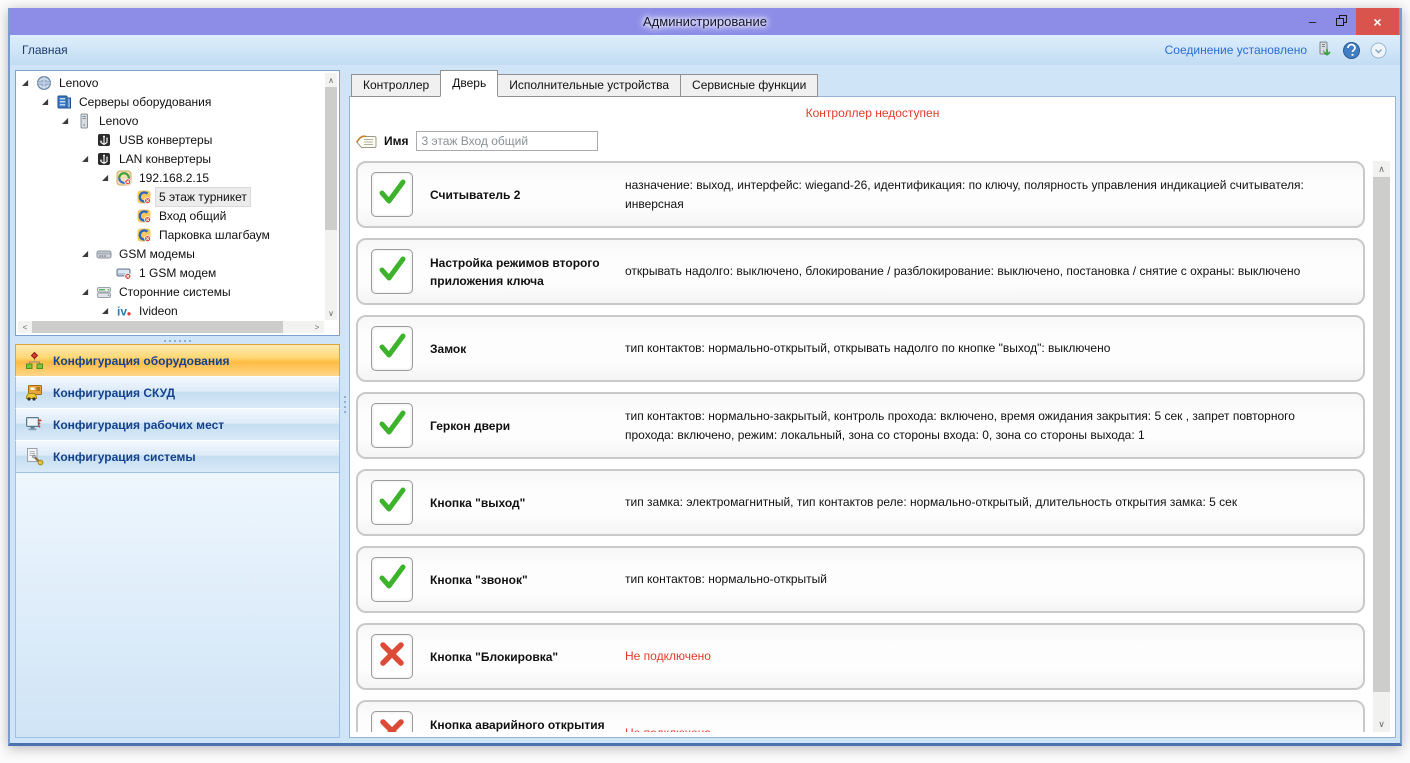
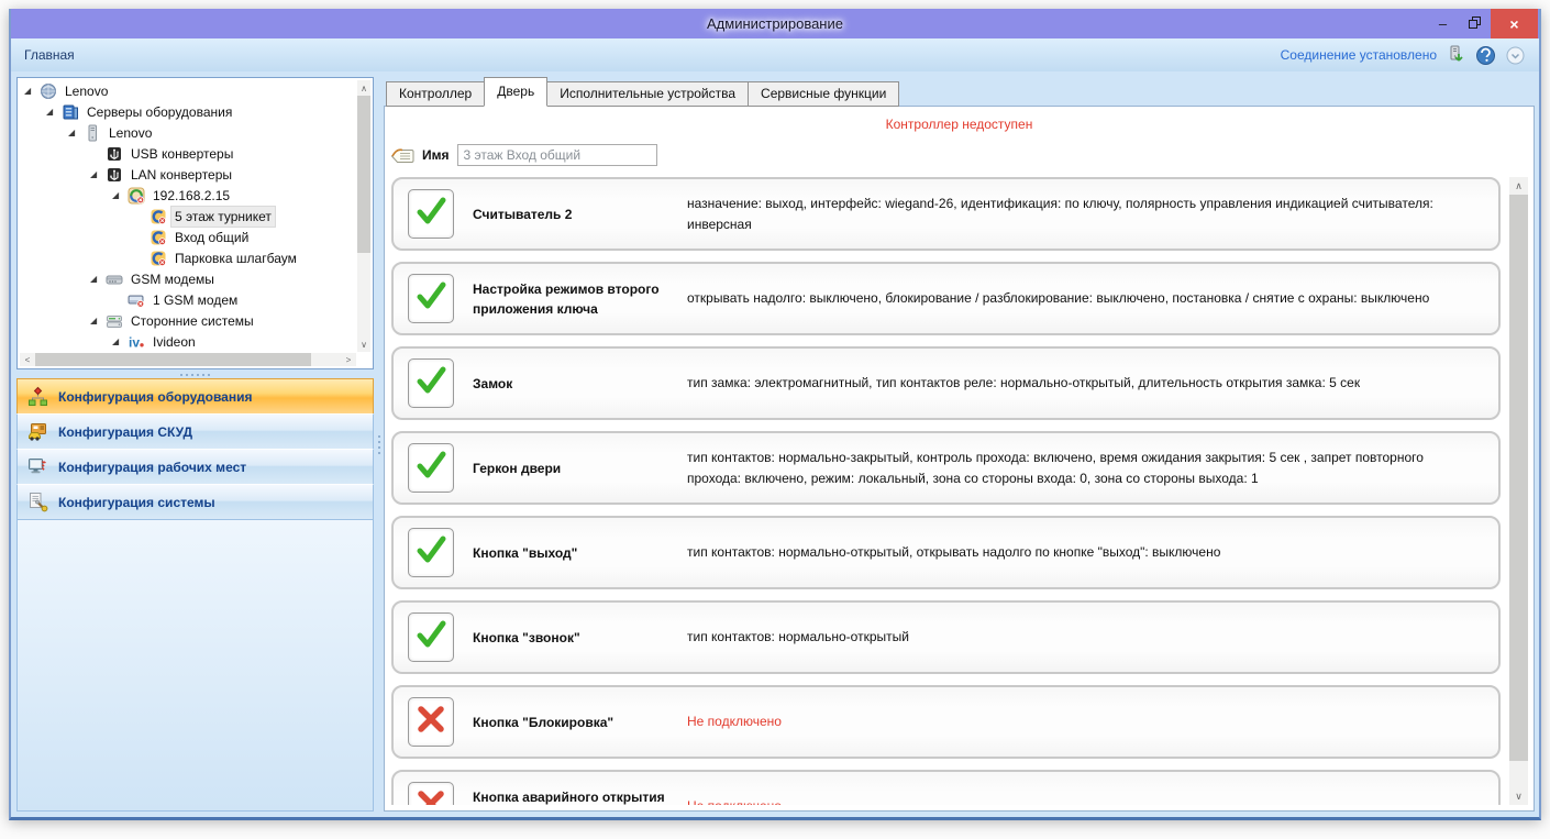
  Администрирование
  –
  ×
  Главная
  Соединение установлено
  ◢
  Lenovo
  ◢
  Серверы оборудования
  ◢
  Lenovo
  USB конвертеры
  ◢
  LAN конвертеры
  ◢
  192.168.2.15
  5 этаж турникет
  Вход общий
  Парковка шлагбаум
  ◢
  GSM модемы
  1 GSM модем
  ◢
  Сторонние системы
  ◢
  iv
  Ivideon
  ∧
  ∨
  <
  >
  Конфигурация оборудования
  Конфигурация СКУД
  Конфигурация рабочих мест
  Конфигурация системы
  Контроллер
  Дверь
  Исполнительные устройства
  Сервисные функции
  Контроллер недоступен
  Имя
  3 этаж Вход общий
  Считыватель 2
  назначение: выход, интерфейс: wiegand-26, идентификация: по ключу, полярность управления индикацией считывателя: инверсная
  Настройка режимов второго приложения ключа
  открывать надолго: выключено, блокирование / разблокирование: выключено, постановка / снятие с охраны: выключено
  Замок
- тип контактов: нормально-открытый, открывать надолго по кнопке "выход": выключено
+ тип замка: электромагнитный, тип контактов реле: нормально-открытый, длительность открытия замка: 5 сек
  Геркон двери
  тип контактов: нормально-закрытый, контроль прохода: включено, время ожидания закрытия: 5 сек , запрет повторного прохода: включено, режим: локальный, зона со стороны входа: 0, зона со стороны выхода: 1
  Кнопка "выход"
- тип замка: электромагнитный, тип контактов реле: нормально-открытый, длительность открытия замка: 5 сек
+ тип контактов: нормально-открытый, открывать надолго по кнопке "выход": выключено
  Кнопка "звонок"
  тип контактов: нормально-открытый
  Кнопка "Блокировка"
  Не подключено
  Кнопка аварийного открытия
  ∧
  ∨
